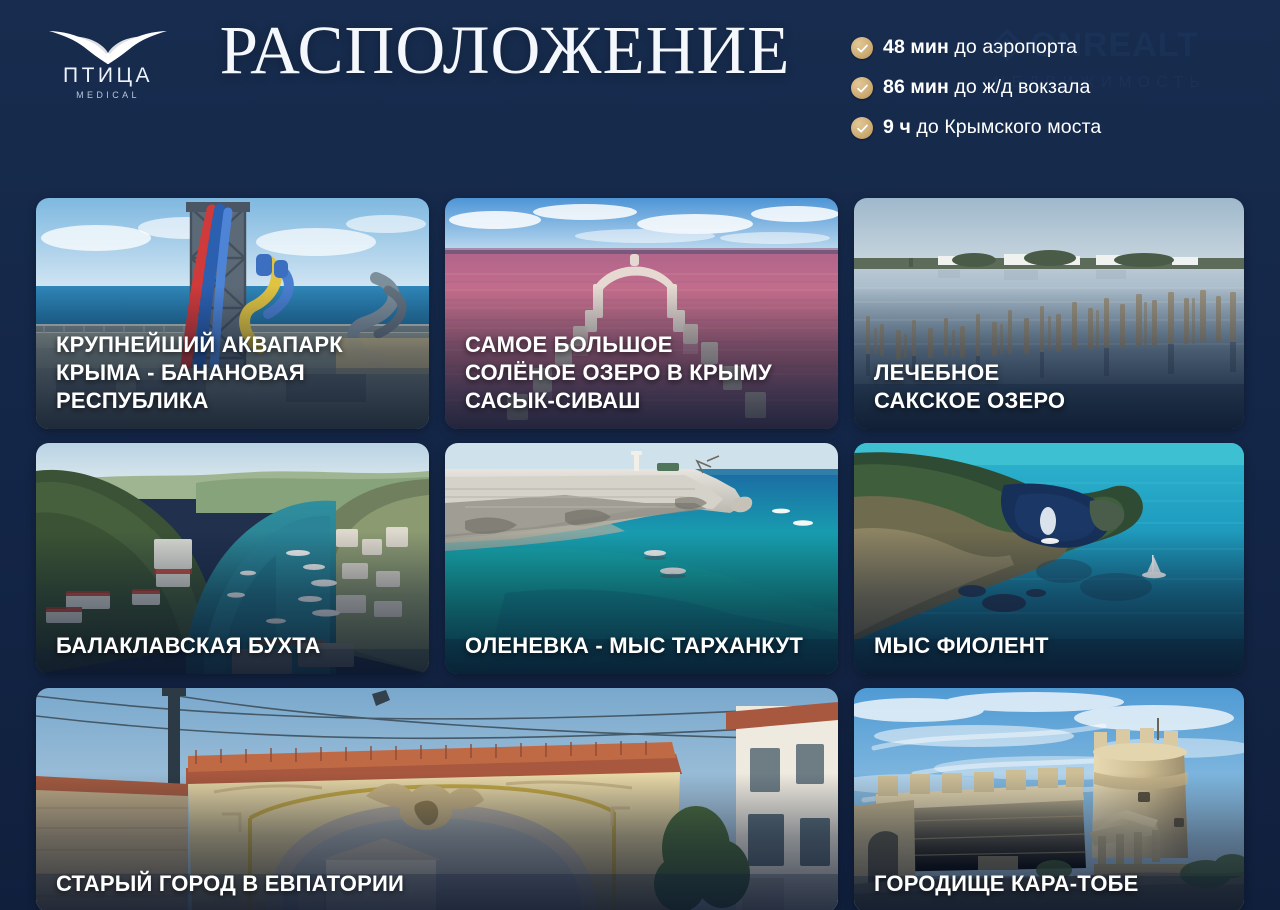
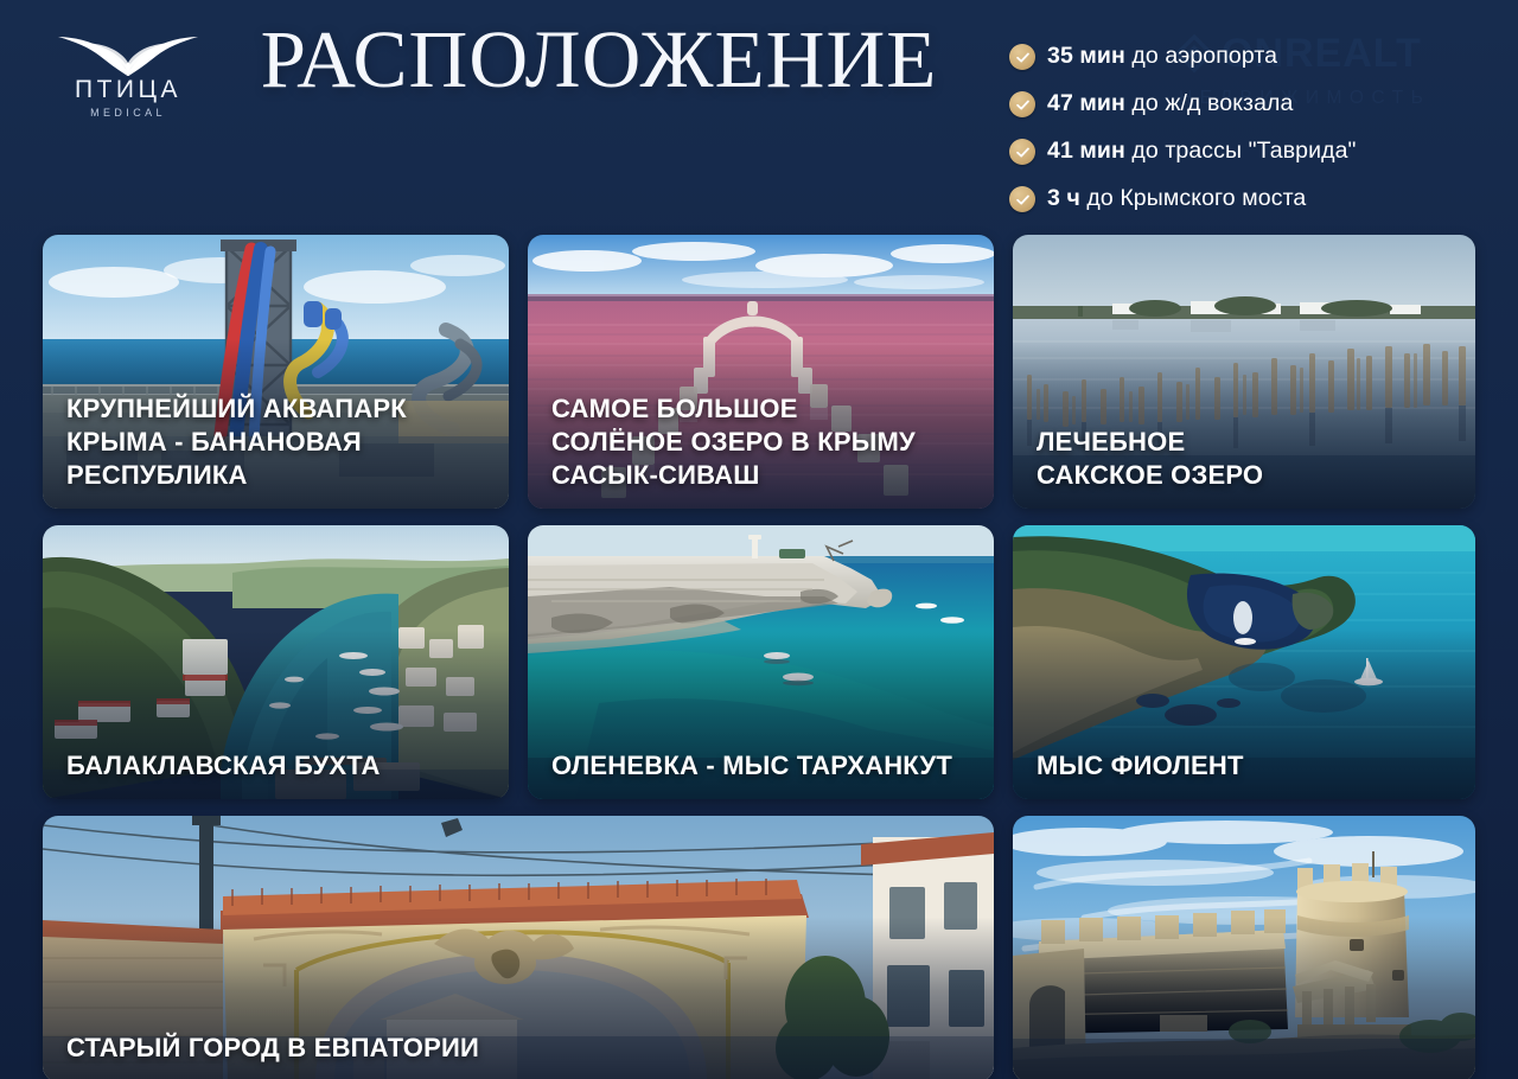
  ONREALT
  НЕДВИЖИМОСТЬ
  ПТИЦА
  MEDICAL
  РАСПОЛОЖЕНИЕ
- 48 мин до аэропорта
+ 35 мин до аэропорта
- 86 мин до ж/д вокзала
+ 47 мин до ж/д вокзала
+ 41 мин до трассы "Таврида"
- 9 ч до Крымского моста
+ 3 ч до Крымского моста
  КРУПНЕЙШИЙ АКВАПАРК
  КРЫМА - БАНАНОВАЯ
  РЕСПУБЛИКА
  САМОЕ БОЛЬШОЕ
  СОЛЁНОЕ ОЗЕРО В КРЫМУ
  САСЫК-СИВАШ
  ЛЕЧЕБНОЕ
  САКСКОЕ ОЗЕРО
  БАЛАКЛАВСКАЯ БУХТА
  ОЛЕНЕВКА - МЫС ТАРХАНКУТ
  МЫС ФИОЛЕНТ
  СТАРЫЙ ГОРОД В ЕВПАТОРИИ
- ГОРОДИЩЕ КАРА-ТОБЕ
